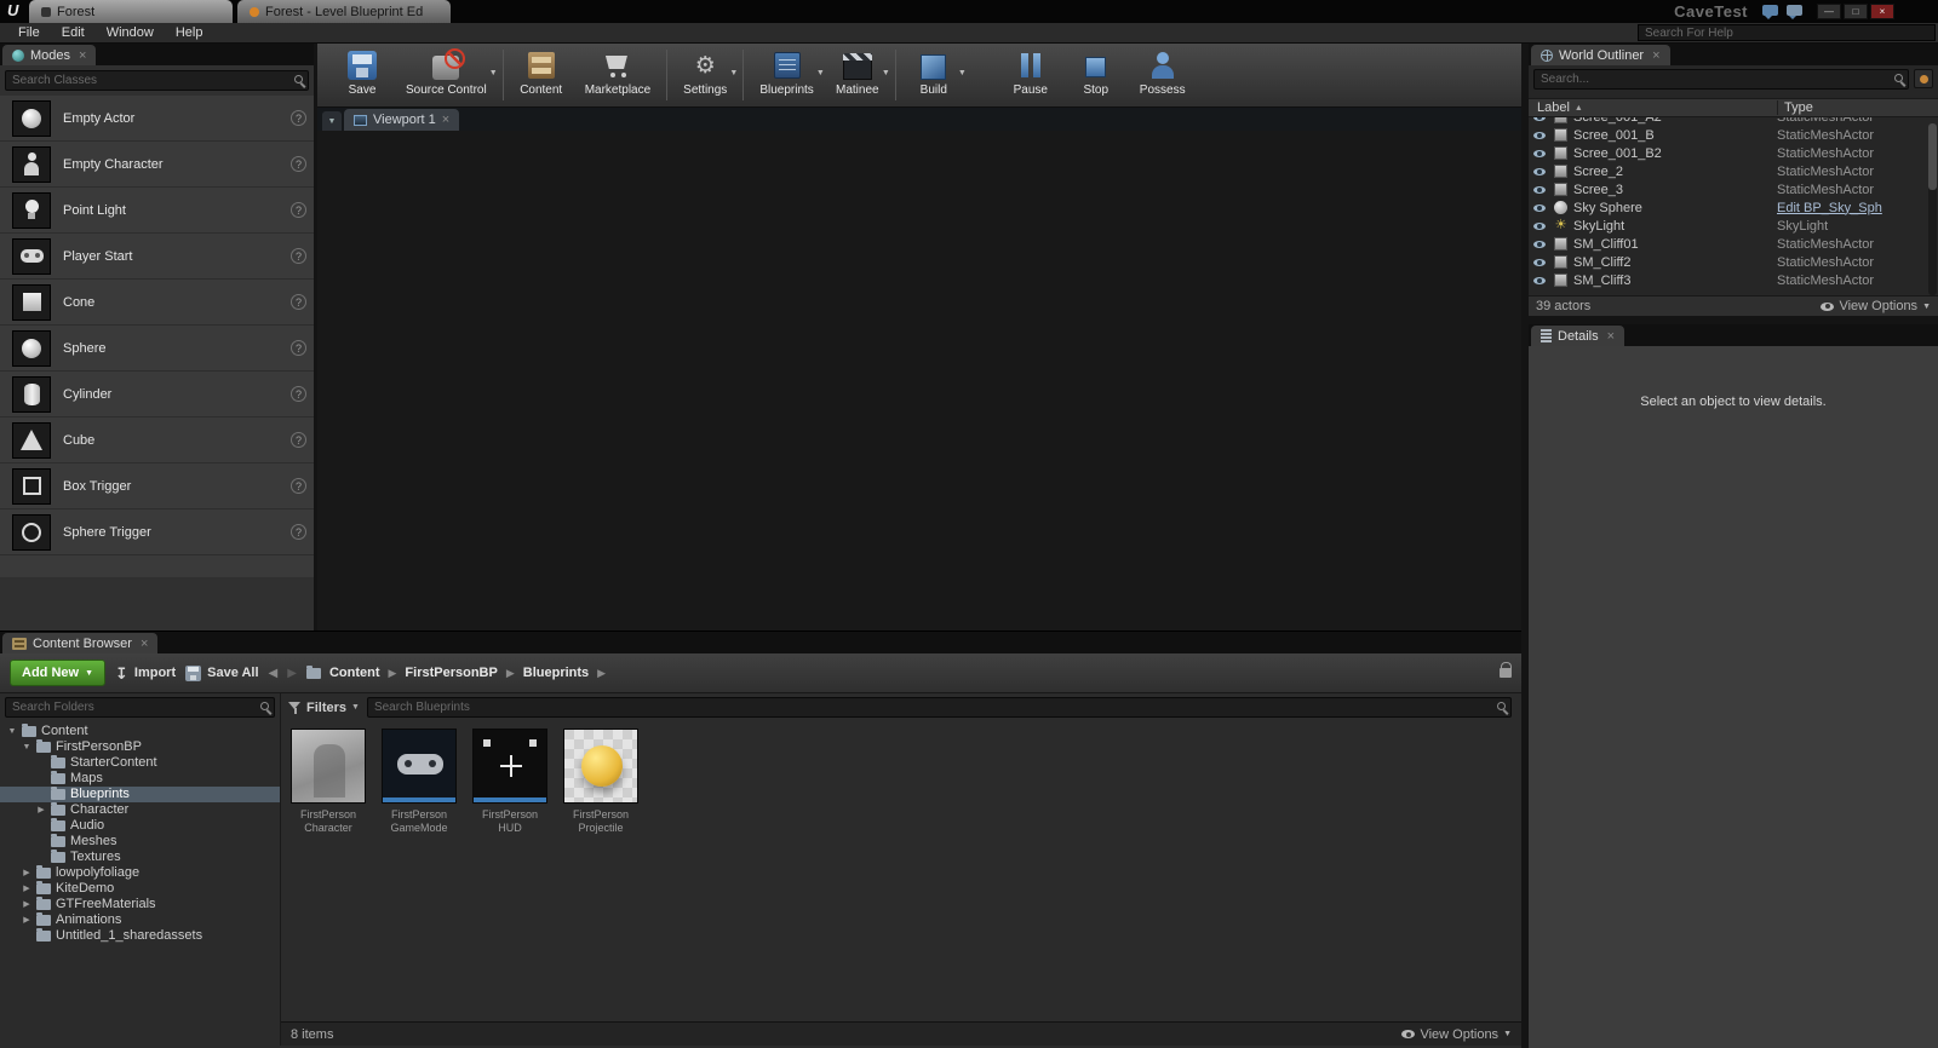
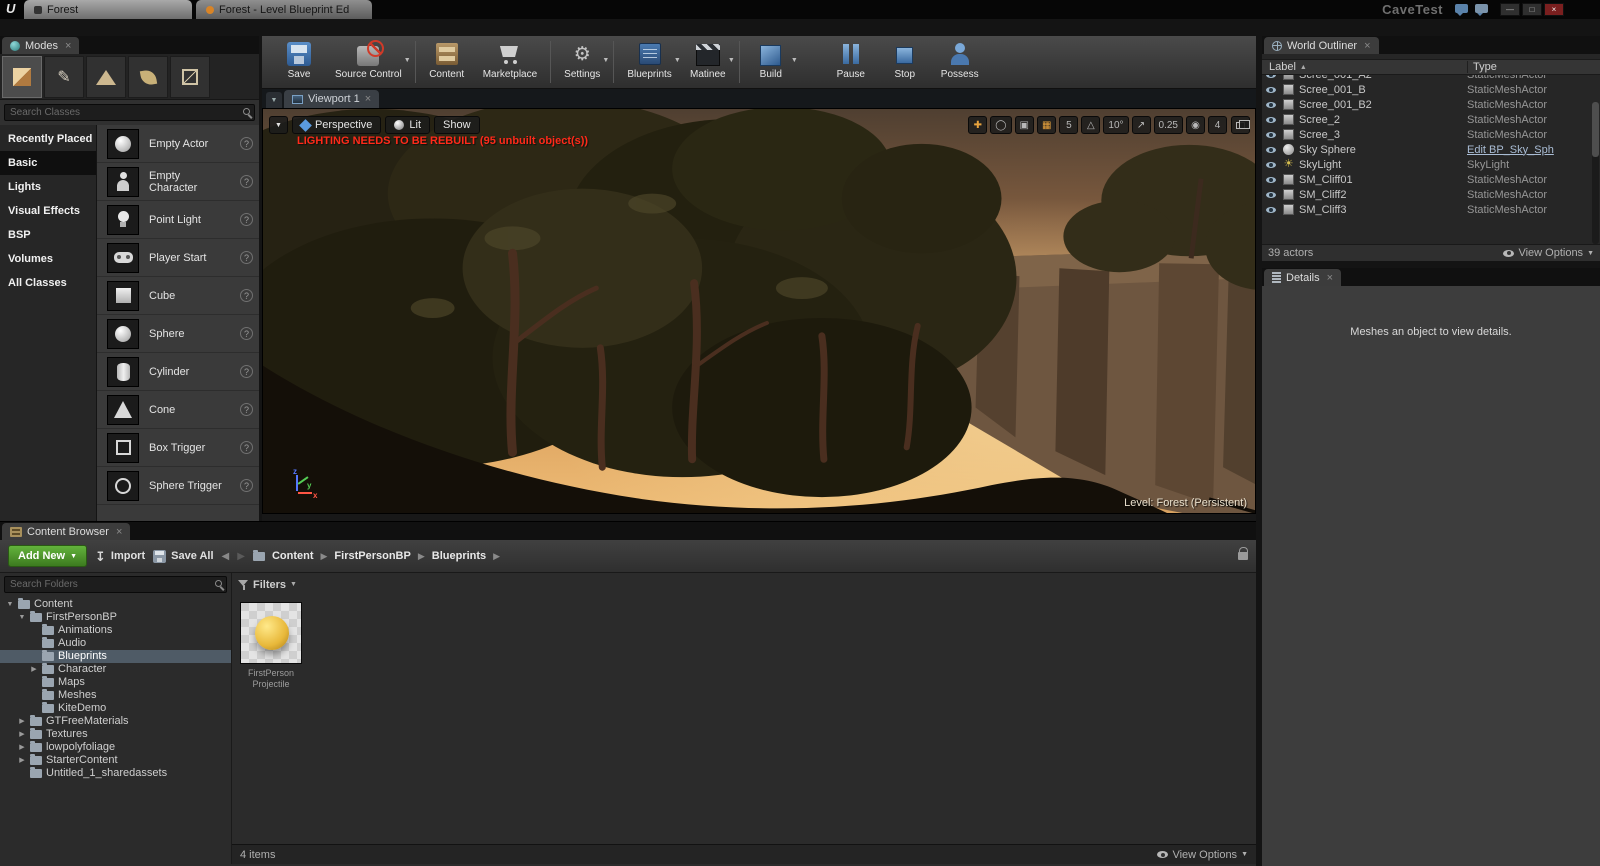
  U
  Forest
  Forest - Level Blueprint Ed
  CaveTest
  —
  □
  ×
- File
- Edit
- Window
- Help
- Search For Help
  Modes
  ×
+ ✎
  Search Classes
+ Recently Placed
+ Basic
+ Lights
+ Visual Effects
+ BSP
+ Volumes
+ All Classes
  Empty Actor
  ?
  Empty Character
  ?
  Point Light
  ?
  Player Start
  ?
- Cone
+ Cube
  ?
  Sphere
  ?
  Cylinder
  ?
- Cube
+ Cone
  ?
  Box Trigger
  ?
  Sphere Trigger
  ?
  Save
  Source Control
  Content
  Marketplace
  ⚙
  Settings
  Blueprints
  Matinee
  Build
  Pause
  Stop
  Possess
  Viewport 1
  ×
+ LIGHTING NEEDS TO BE REBUILT (95 unbuilt object(s))
+ Perspective
+ Lit
+ Show
+ ✚
+ ◯
+ ▣
+ ▦
+ 5
+ △
+ 10°
+ ↗
+ 0.25
+ ◉
+ 4
+ z
+ y
+ x
+ Level: Forest (Persistent)
  World Outliner
  ×
- Search...
  Label
  Type
  Scree_001_A2
  StaticMeshActor
  Scree_001_B
  StaticMeshActor
  Scree_001_B2
  StaticMeshActor
  Scree_2
  StaticMeshActor
  Scree_3
  StaticMeshActor
  Sky Sphere
  Edit BP_Sky_Sph
  ☀
  SkyLight
  SkyLight
  SM_Cliff01
  StaticMeshActor
  SM_Cliff2
  StaticMeshActor
  SM_Cliff3
  StaticMeshActor
  39 actors
  View Options
  Details
  ×
- Select an object to view details.
+ Meshes an object to view details.
  Content Browser
  ×
  Add New
  ↧
  Import
  Save All
  ◀
  ▶
  Content
  ▶
  FirstPersonBP
  ▶
  Blueprints
  ▶
  Search Folders
  Content
  FirstPersonBP
- StarterContent
+ Animations
- Maps
+ Audio
  Blueprints
  Character
- Audio
+ Maps
  Meshes
- Textures
+ KiteDemo
- lowpolyfoliage
+ GTFreeMaterials
- KiteDemo
+ Textures
- GTFreeMaterials
+ lowpolyfoliage
- Animations
+ StarterContent
  Untitled_1_sharedassets
  Filters
- Search Blueprints
- FirstPerson Character
- FirstPerson GameMode
- FirstPerson HUD
  FirstPerson Projectile
- 8 items
+ 4 items
  View Options
